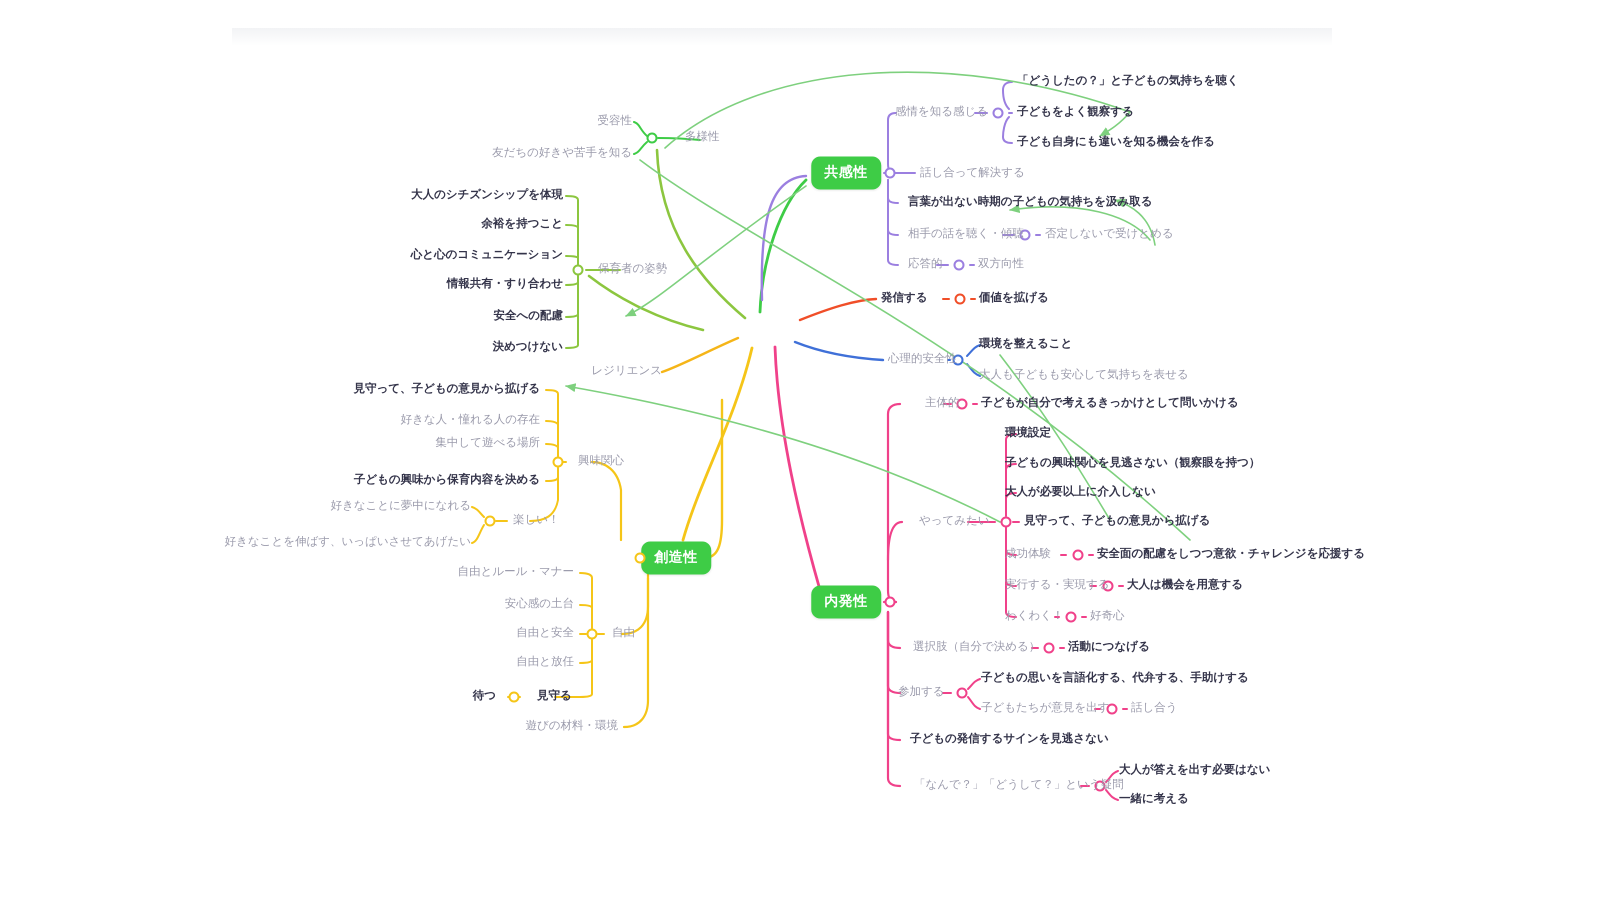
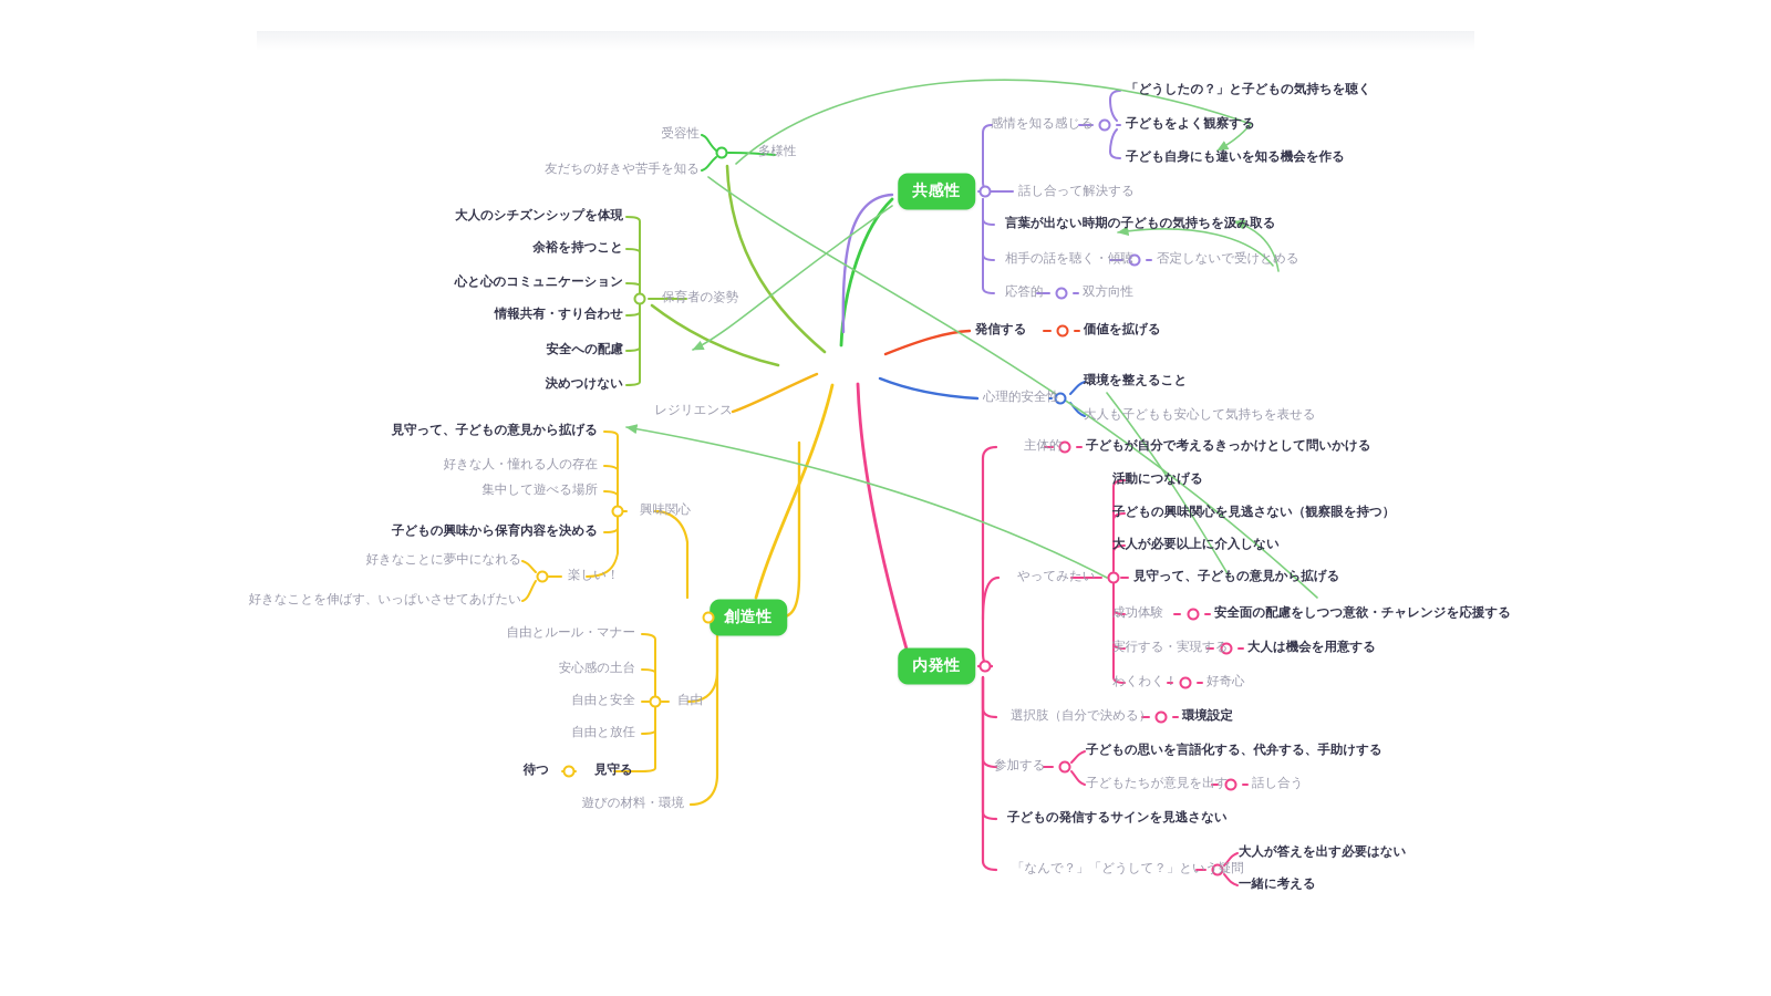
  共感性
  創造性
  内発性
  多様性
  受容性
  友だちの好きや苦手を知る
  保育者の姿勢
  大人のシチズンシップを体現
  余裕を持つこと
  心と心のコミュニケーション
  情報共有・すり合わせ
  安全への配慮
  決めつけない
  レジリエンス
  感情を知る感じる
  「どうしたの？」と子どもの気持ちを聴く
  子どもをよく観察する
  子ども自身にも違いを知る機会を作る
  話し合って解決する
  言葉が出ない時期の子どもの気持ちを汲み取る
  相手の話を聴く・傾聴
  否定しないで受けとめる
  応答的
  双方向性
  発信する
  価値を拡げる
  心理的安全性
  環境を整えること
  大人も子どもも安心して気持ちを表せる
  興味関心
  見守って、子どもの意見から拡げる
  好きな人・憧れる人の存在
  集中して遊べる場所
  子どもの興味から保育内容を決める
  楽しい！
  好きなことに夢中になれる
  好きなことを伸ばす、いっぱいさせてあげたい
  自由
  自由とルール・マナー
  安心感の土台
  自由と安全
  自由と放任
  見守る
  待つ
  遊びの材料・環境
  主体的
  子どもが自分で考えるきっかけとして問いかける
  やってみたい
- 環境設定
+ 活動につなげる
  子どもの興味関心を見逃さない（観察眼を持つ）
  大人が必要以上に介入しない
  見守って、子どもの意見から拡げる
  成功体験
  安全面の配慮をしつつ意欲・チャレンジを応援する
  実行する・実現する
  大人は機会を用意する
  わくわく！
  好奇心
  選択肢（自分で決める）
- 活動につなげる
+ 環境設定
  参加する
  子どもの思いを言語化する、代弁する、手助けする
  子どもたちが意見を出す
  話し合う
  子どもの発信するサインを見逃さない
  「なんで？」「どうして？」という疑問
  大人が答えを出す必要はない
  一緒に考える
